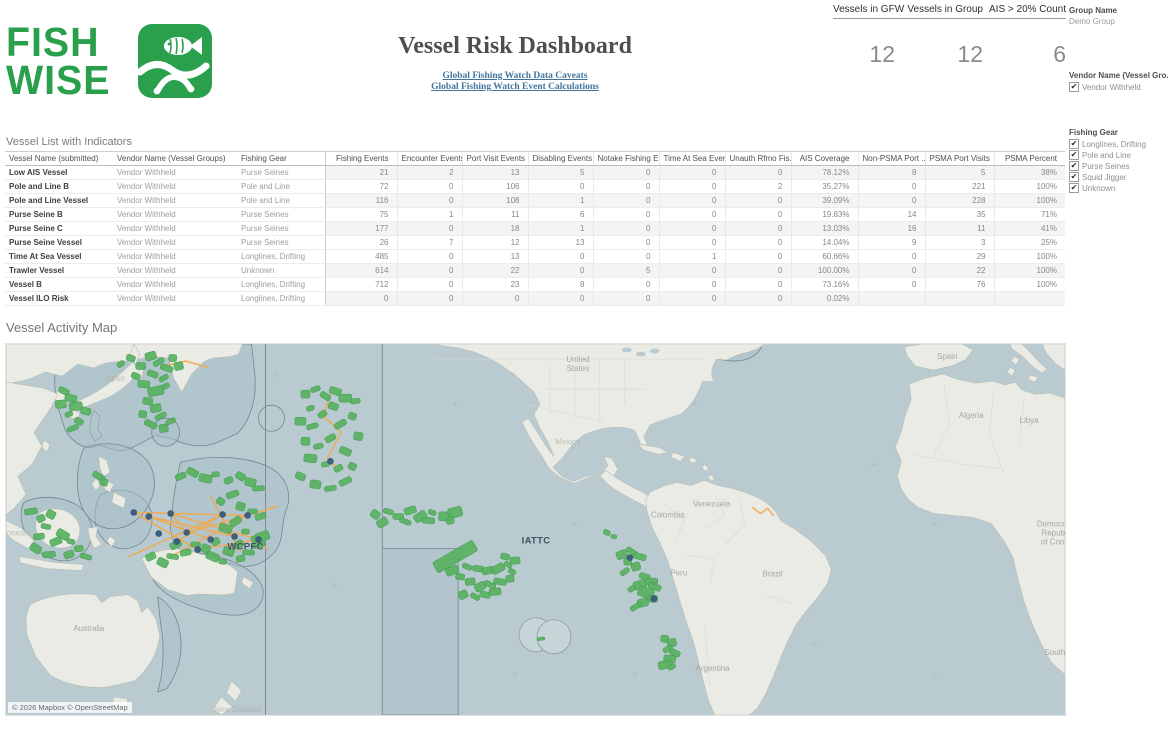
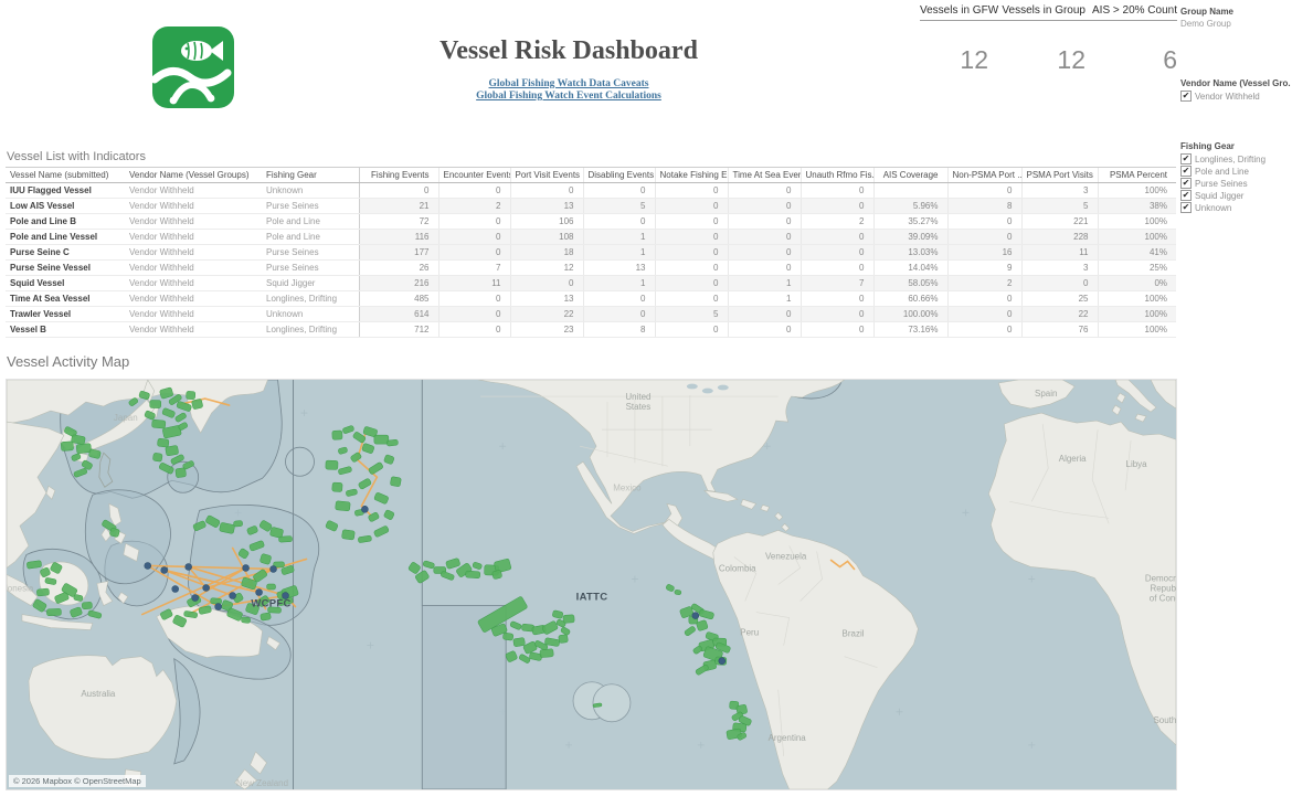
- FISH
- WISE
  Vessel Risk Dashboard
  Global Fishing Watch Data Caveats
  Global Fishing Watch Event Calculations
  Vessels in GF
  Vessels in Group
  AIS > 20% Count
  12
  12
  6
  Group Name
  Demo Group
  Vendor Name (Vessel Gro.
  ✔
  Vendor Withheld
  Fishing Gear
  ✔
  Longlines, Drifting
  ✔
  Pole and Line
  ✔
  Purse Seines
  ✔
  Squid Jigger
  ✔
  Unknown
  Vessel List with Indicators
  Vessel Name (submitted)	Vendor Name (Vessel Groups)	Fishing Gear	Fishing Events	Encounter Event	Port Visit Events	Disabling Events	Notake Fishing E	Time At Sea Eve	Unauth Rfmo Fis.	AIS Coverage	Non-PSMA Port ..	PSMA Port Visits	PSMA Percent
+ IUU Flagged Vessel	Vendor Withheld	Unknown	0	0	0	0	0	0	0		0	3	100%
- Low AIS Vessel	Vendor Withheld	Purse Seines	21	2	13	5	0	0	0	78.12%	8	5	38%
+ Low AIS Vessel	Vendor Withheld	Purse Seines	21	2	13	5	0	0	0	5.96%	8	5	38%
  Pole and Line B	Vendor Withheld	Pole and Line	72	0	106	0	0	0	2	35.27%	0	221	100%
  Pole and Line Vessel	Vendor Withheld	Pole and Line	116	0	108	1	0	0	0	39.09%	0	228	100%
- Purse Seine B	Vendor Withheld	Purse Seines	75	1	11	6	0	0	0	19.83%	14	35	71%
  Purse Seine C	Vendor Withheld	Purse Seines	177	0	18	1	0	0	0	13.03%	16	11	41%
  Purse Seine Vessel	Vendor Withheld	Purse Seines	26	7	12	13	0	0	0	14.04%	9	3	25%
+ Squid Vessel	Vendor Withheld	Squid Jigger	216	11	0	1	0	1	7	58.05%	2	0	0%
- Time At Sea Vessel	Vendor Withheld	Longlines, Drifting	485	0	13	0	0	1	0	60.66%	0	29	100%
+ Time At Sea Vessel	Vendor Withheld	Longlines, Drifting	485	0	13	0	0	1	0	60.66%	0	25	100%
  Trawler Vessel	Vendor Withheld	Unknown	614	0	22	0	5	0	0	100.00%	0	22	100%
  Vessel B	Vendor Withheld	Longlines, Drifting	712	0	23	8	0	0	0	73.16%	0	76	100%
- Vessel ILO Risk	Vendor Withheld	Longlines, Drifting	0	0	0	0	0	0	0	0.02%
  Vessel Activity Map
  Japan
  United States
  Mexico
  Colombia
  Venezuela
  Peru
  Brazil
  Argentina
  Australia
  New Zealand
  Spain
  Algeria
  Libya
  WCPFC
  IATTC
  © 2026 Mapbox © OpenStreetMap
